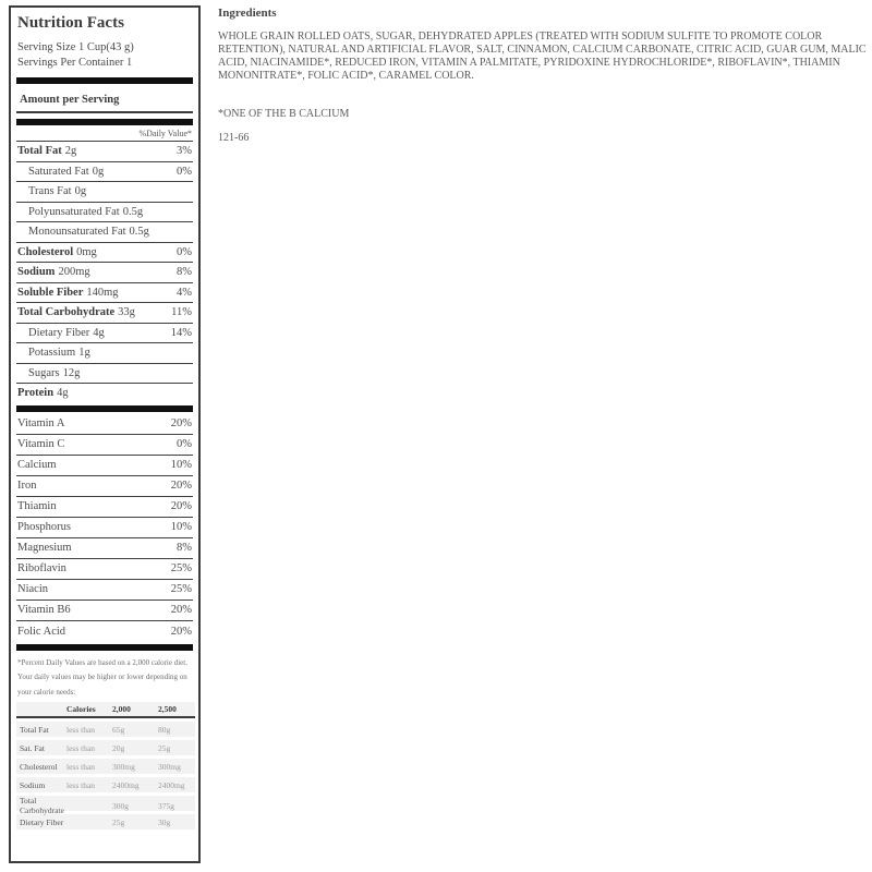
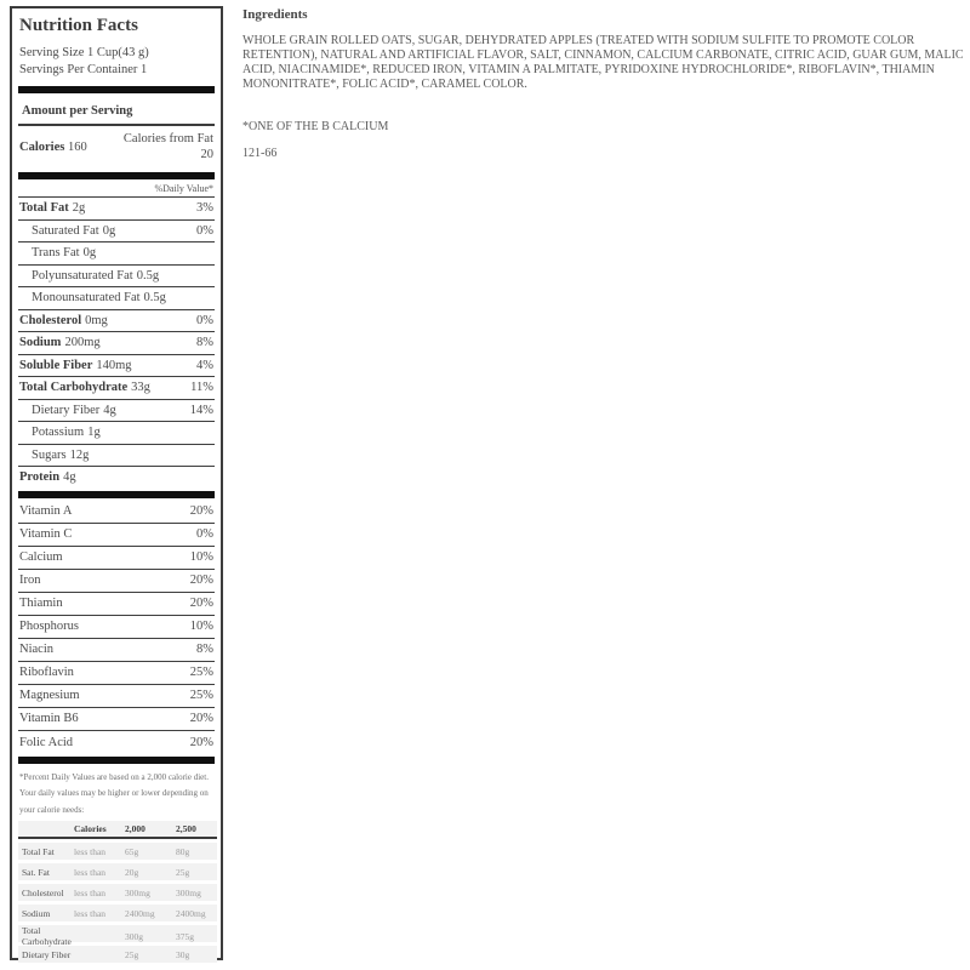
  Nutrition Facts
  Serving Size 1 Cup(43 g)
  Servings Per Container 1
  Amount per Serving
+ Calories 160
+ Calories from Fat
+ 20
  %Daily Value*
  Total Fat
  2g
  3%
  Saturated Fat
  0g
  0%
  Trans Fat
  0g
  Polyunsaturated Fat
  0.5g
  Monounsaturated Fat
  0.5g
  Cholesterol
  0mg
  0%
  Sodium
  200mg
  8%
  Soluble Fiber
  140mg
  4%
  Total Carbohydrate
  33g
  11%
  Dietary Fiber
  4g
  14%
  Potassium
  1g
  Sugars
  12g
  Protein
  4g
  Vitamin A
  20%
  Vitamin C
  0%
  Calcium
  10%
  Iron
  20%
  Thiamin
  20%
  Phosphorus
  10%
- Magnesium
+ Niacin
  8%
  Riboflavin
  25%
- Niacin
+ Magnesium
  25%
  Vitamin B6
  20%
  Folic Acid
  20%
  *Percent Daily Values are based on a 2,000 calorie diet.
  Your daily values may be higher or lower depending on
  your calorie needs:
  Calories
  2,000
  2,500
  Total Fat
  less than
  65g
  80g
  Sat. Fat
  less than
  20g
  25g
  Cholesterol
  less than
  300mg
  300mg
  Sodium
  less than
  2400mg
  2400mg
  Total Carbohydrate
  300g
  375g
  Dietary Fiber
  25g
  30g
  Ingredients
  WHOLE GRAIN ROLLED OATS, SUGAR, DEHYDRATED APPLES (TREATED WITH SODIUM SULFITE TO PROMOTE COLOR RETENTION), NATURAL AND ARTIFICIAL FLAVOR, SALT, CINNAMON, CALCIUM CARBONATE, CITRIC ACID, GUAR GUM, MALIC ACID, NIACINAMIDE*, REDUCED IRON, VITAMIN A PALMITATE, PYRIDOXINE HYDROCHLORIDE*, RIBOFLAVIN*, THIAMIN MONONITRATE*, FOLIC ACID*, CARAMEL COLOR.
  *ONE OF THE B CALCIUM
  121-66
